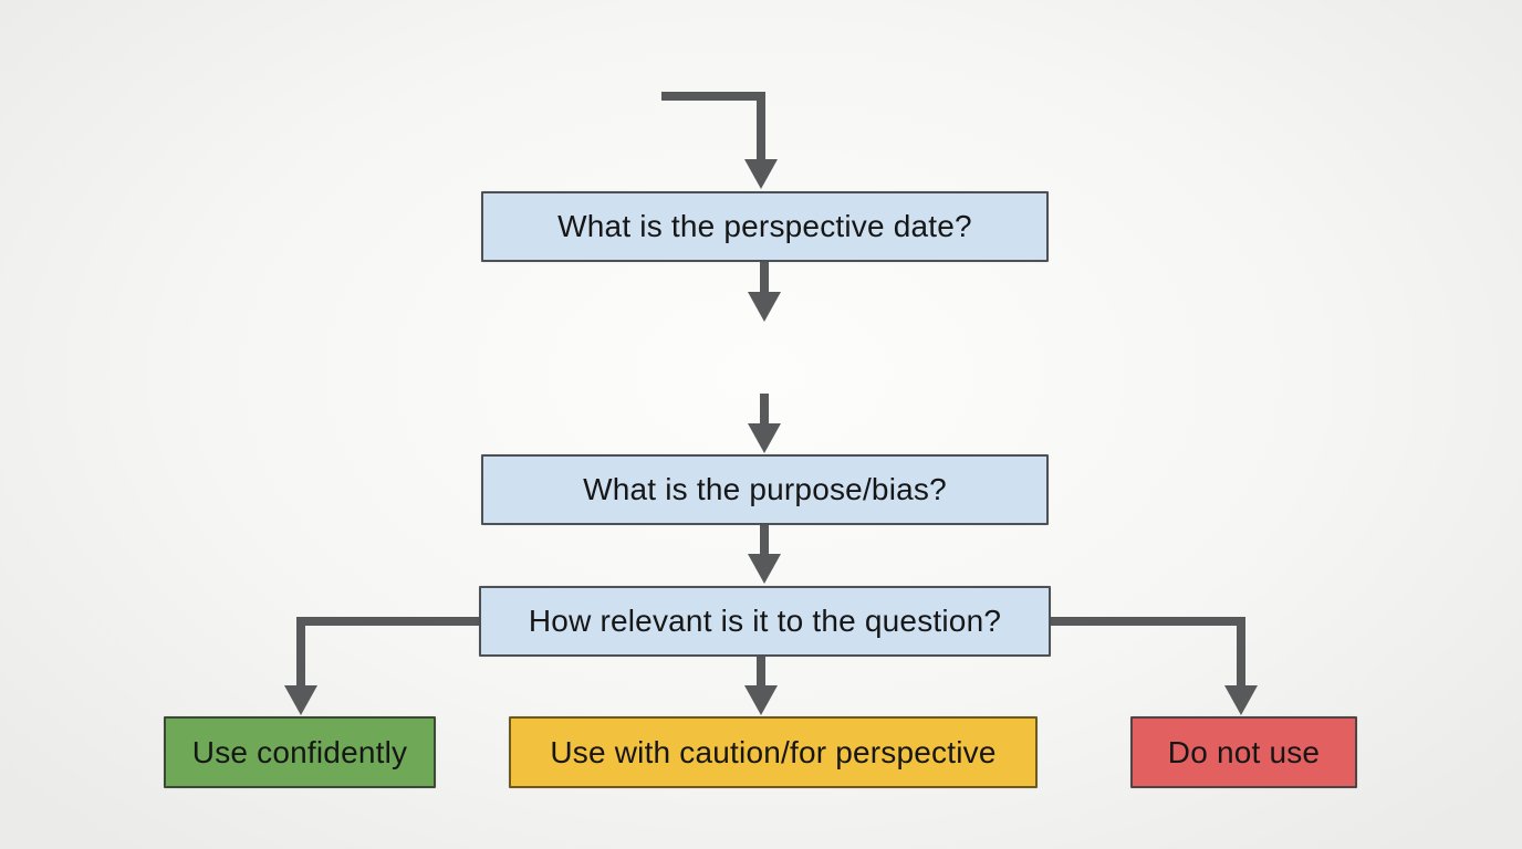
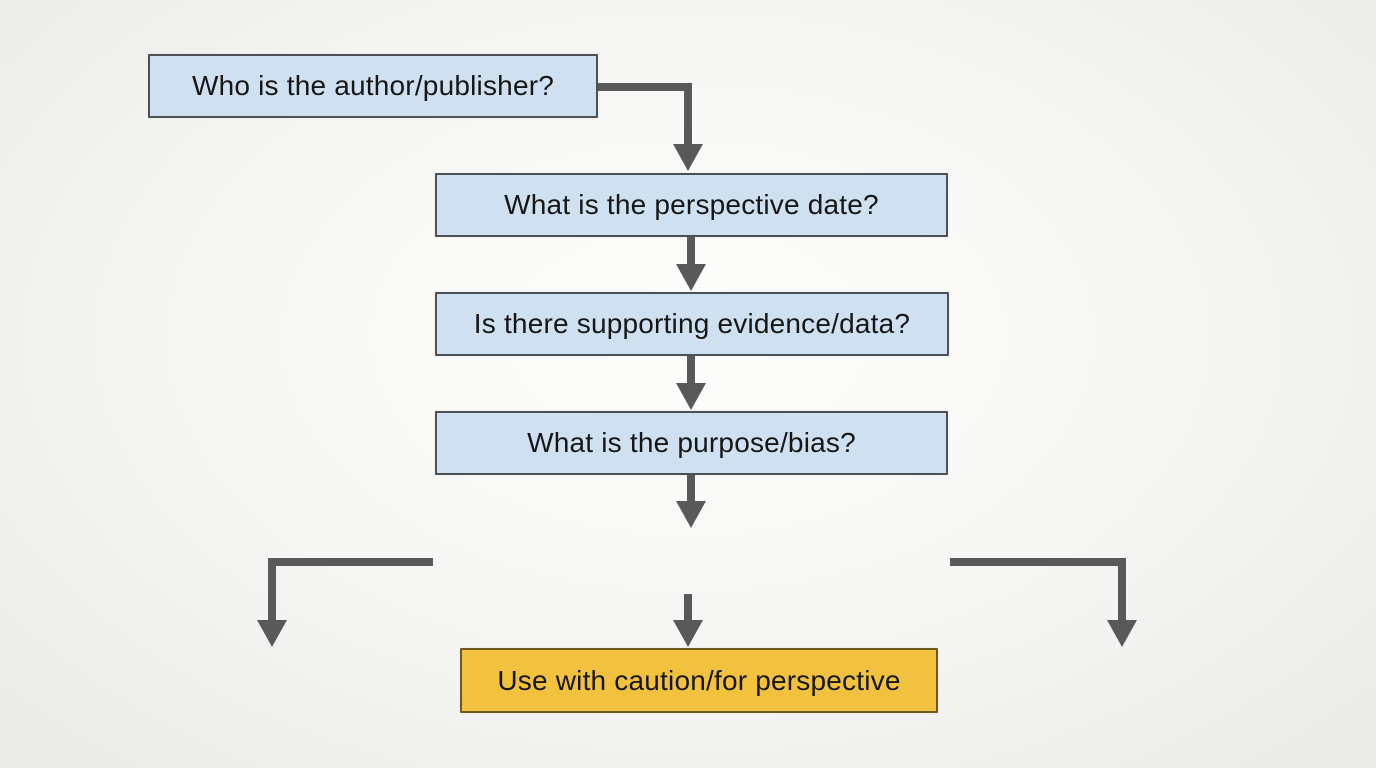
+ Who is the author/publisher?
  What is the perspective date?
+ Is there supporting evidence/data?
  What is the purpose/bias?
- How relevant is it to the question?
- Use confidently
  Use with caution/for perspective
- Do not use
